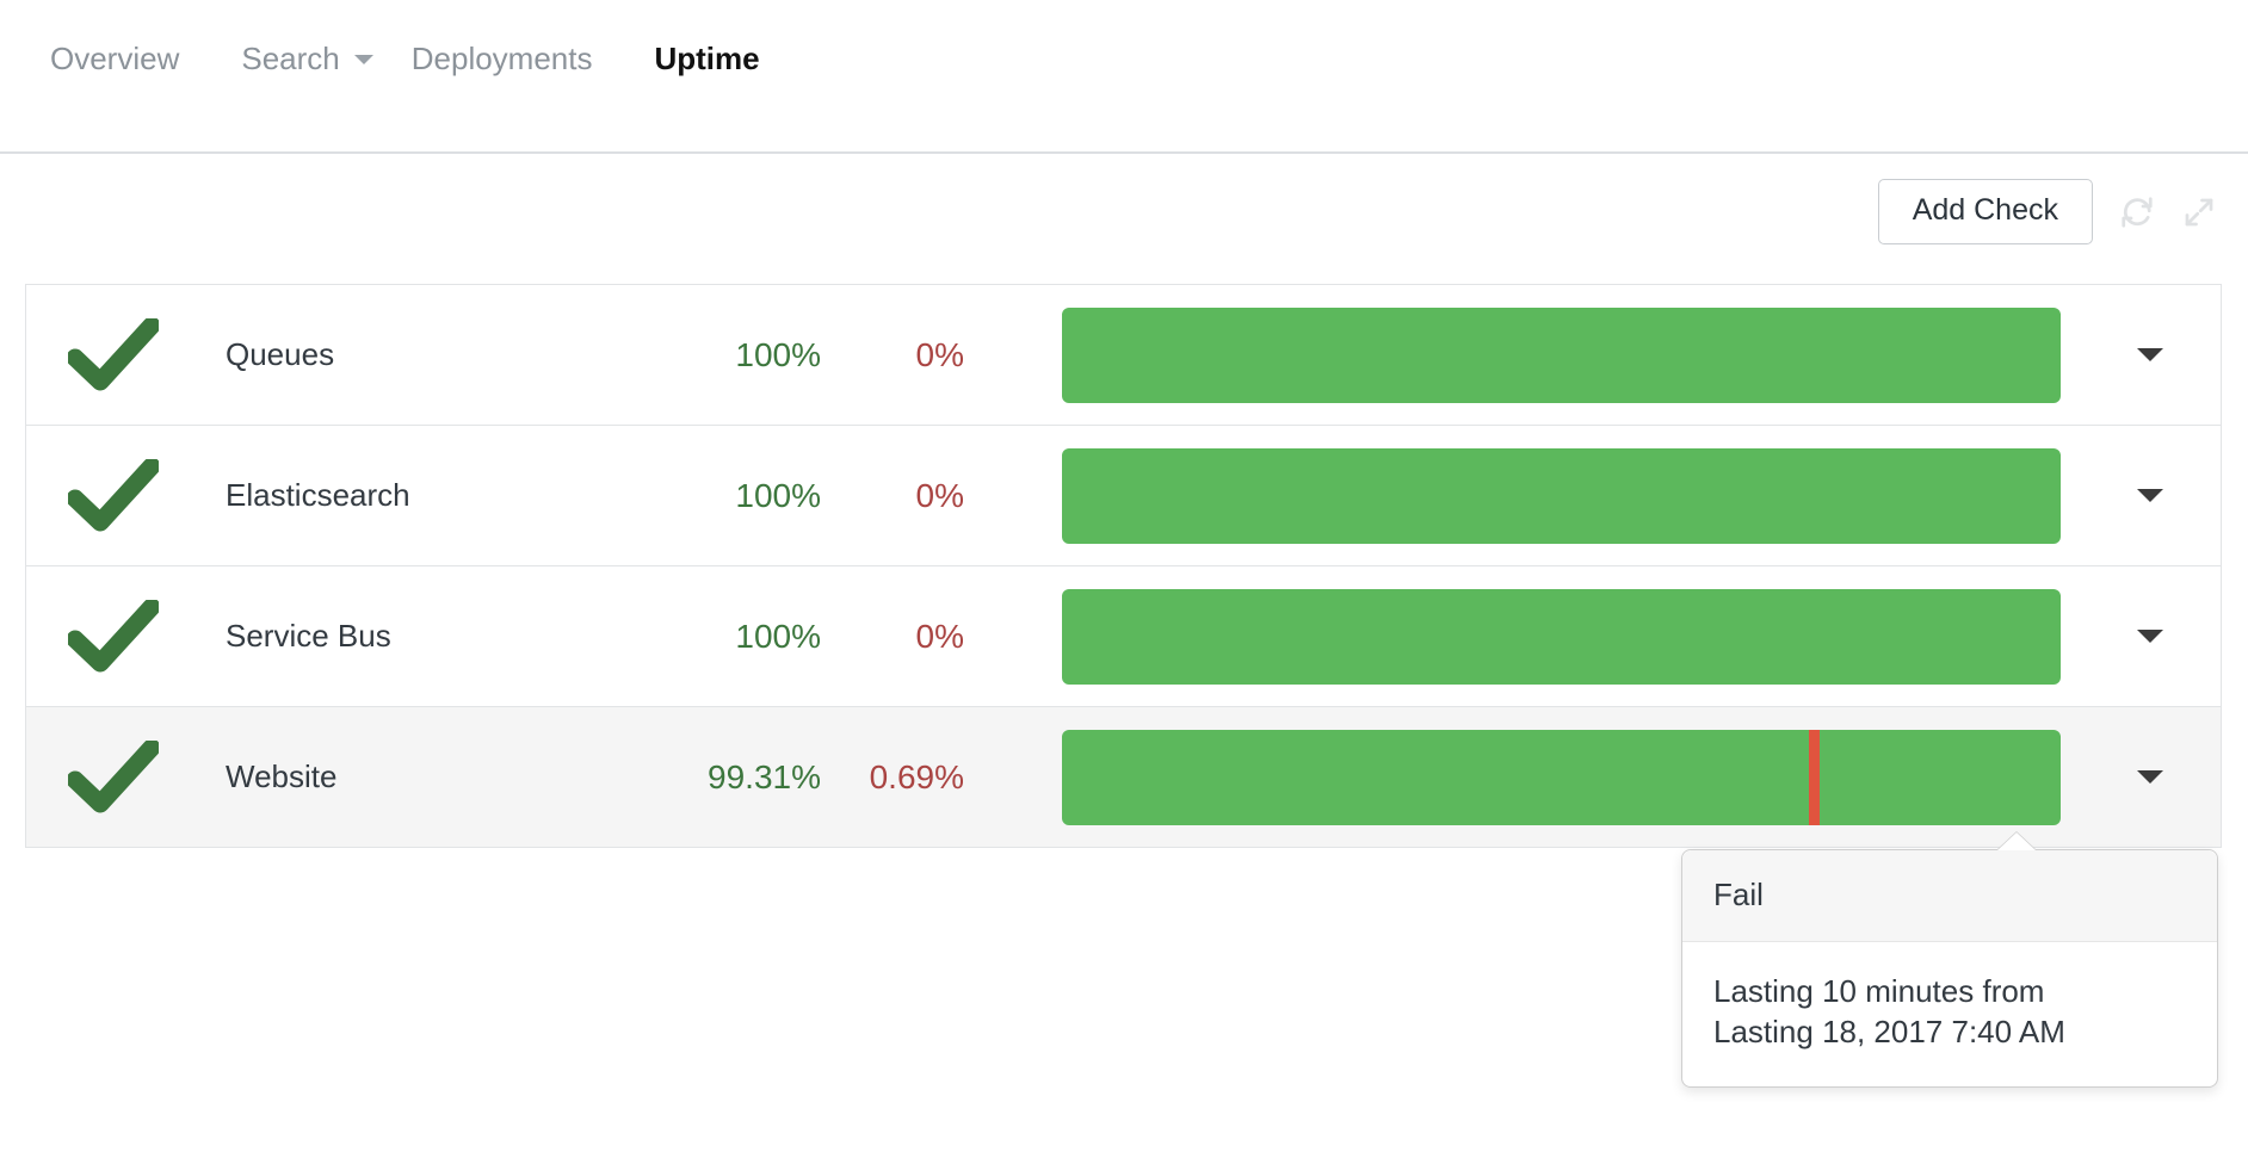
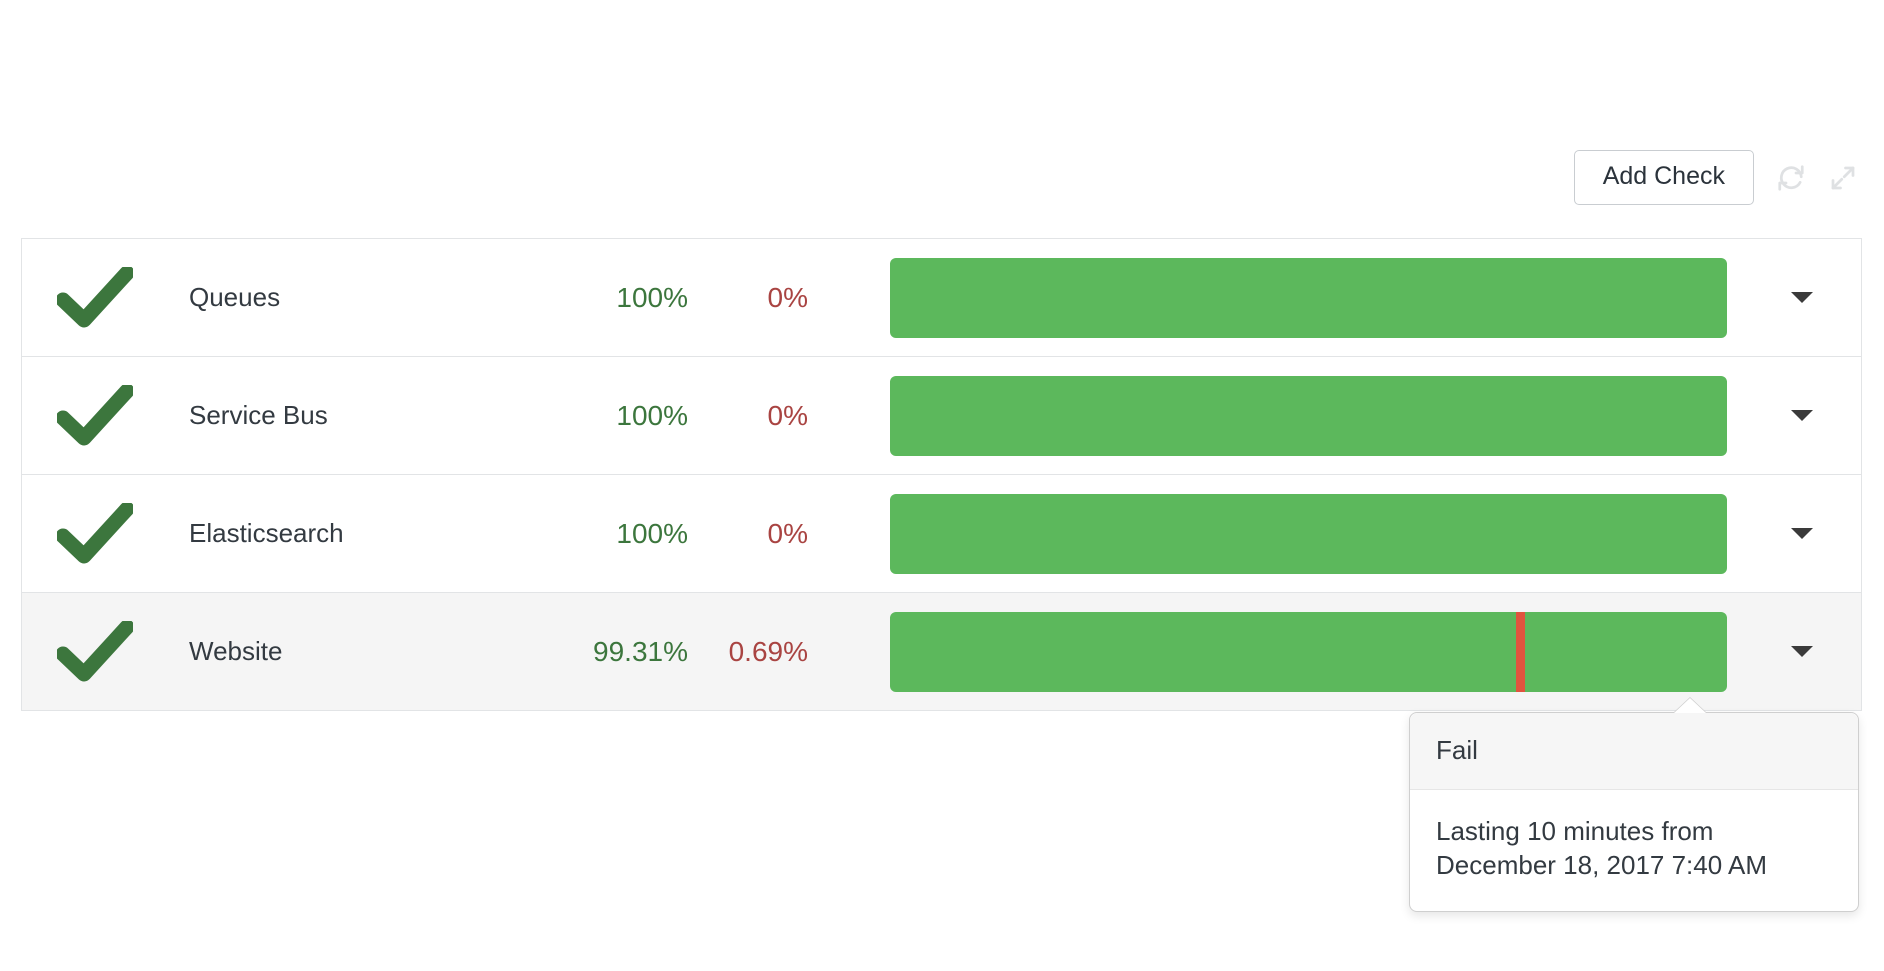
- Overview
- Search
- Deployments
- Uptime
  Add Check
  Queues
  100%
  0%
- Elasticsearch
+ Service Bus
  100%
  0%
- Service Bus
+ Elasticsearch
  100%
  0%
  Website
  99.31%
  0.69%
  Fail
  Lasting 10 minutes from
- Lasting 18, 2017 7:40 AM
+ December 18, 2017 7:40 AM
